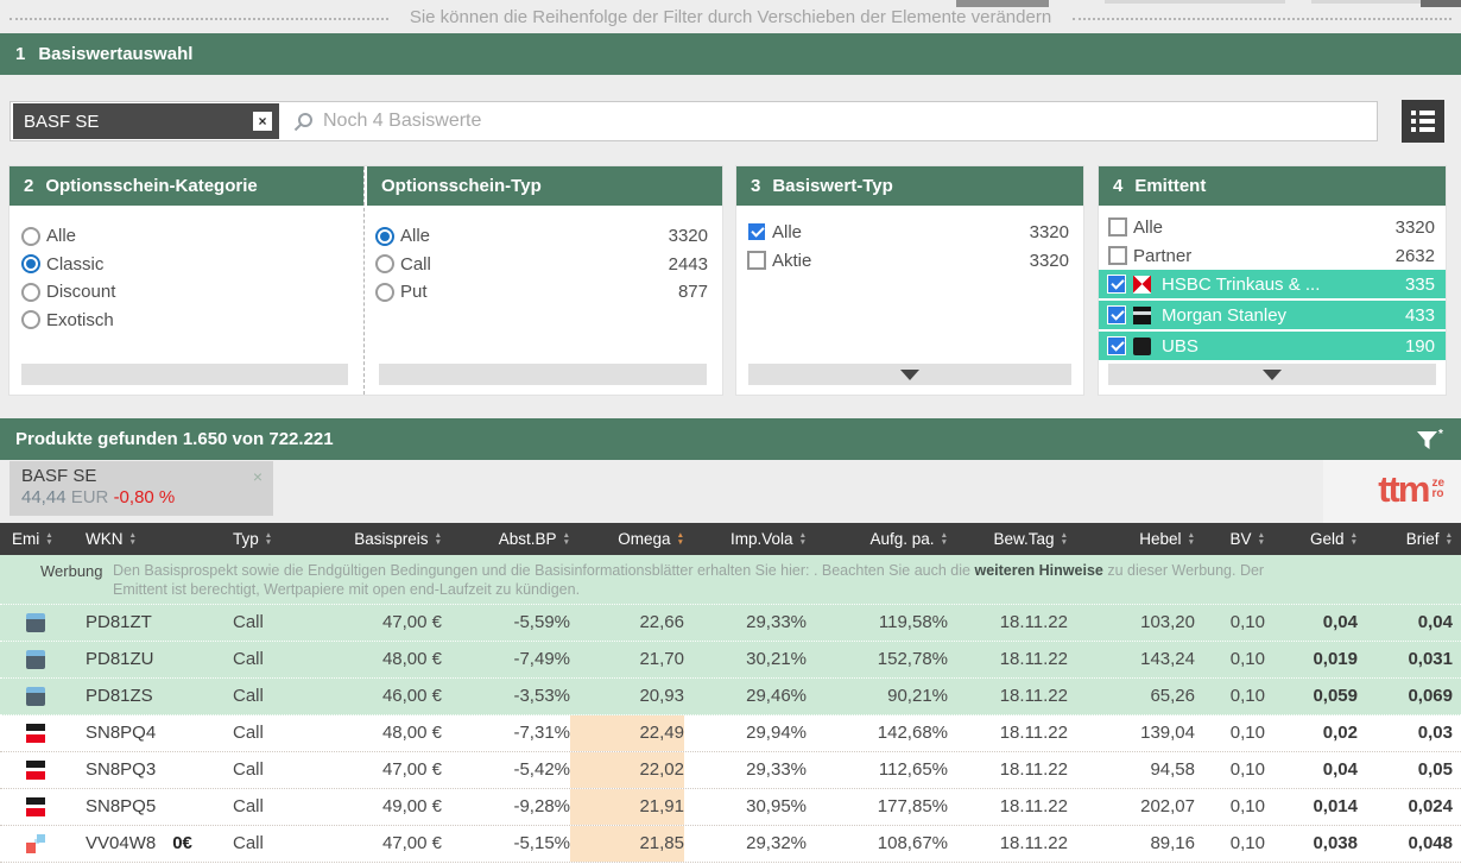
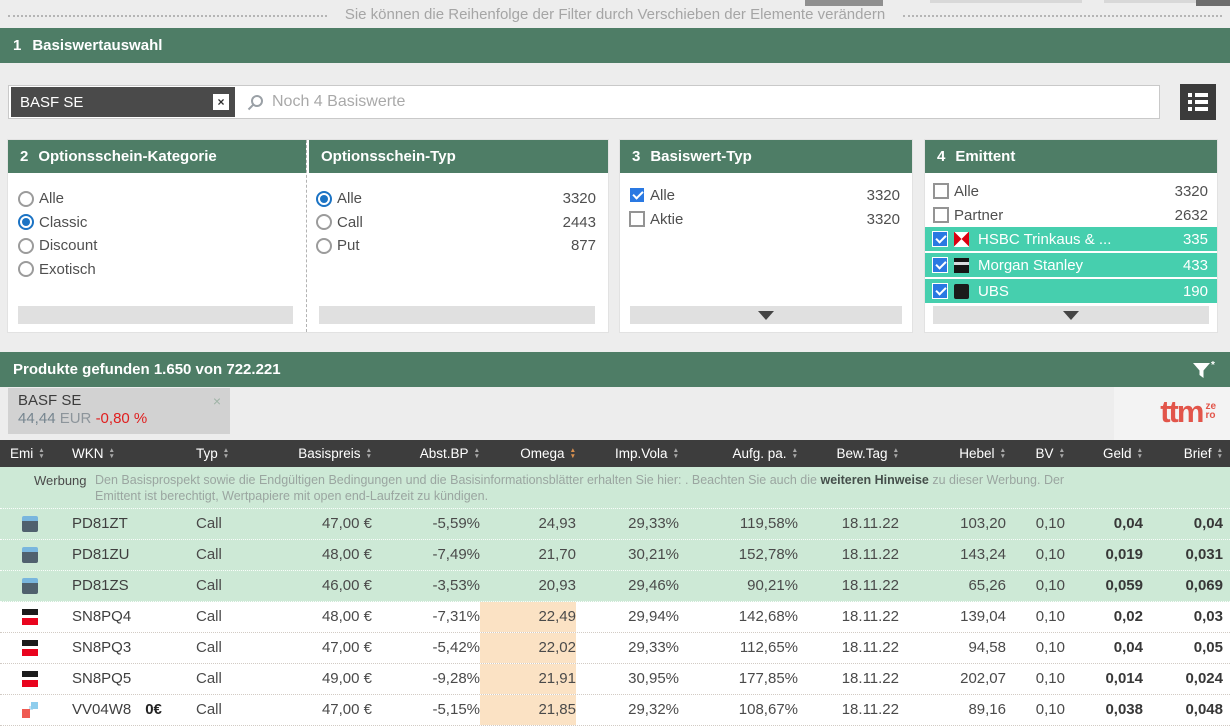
  Sie können die Reihenfolge der Filter durch Verschieben der Elemente verändern
  1
  Basiswertauswahl
  BASF SE
  ×
  Noch 4 Basiswerte
  2
  Optionsschein-Kategorie
  Alle
  Classic
  Discount
  Exotisch
  Optionsschein-Typ
  Alle
  3320
  Call
  2443
  Put
  877
  3
  Basiswert-Typ
  Alle
  3320
  Aktie
  3320
  4
  Emittent
  Alle
  3320
  Partner
  2632
  HSBC Trinkaus & ...
  335
  Morgan Stanley
  433
  UBS
  190
  Produkte gefunden 1.650 von 722.221
  *
  BASF SE
  ×
  44,44 EUR -0,80 %
  ttm
  ze
  ro
  Emi
  WKN
  Typ
  Basispreis
  Abst.BP
  Omega
  Imp.Vola
  Aufg. pa.
  Bew.Tag
  Hebel
  BV
  Geld
  Brief
  Werbung
  Den Basisprospekt sowie die Endgültigen Bedingungen und die Basisinformationsblätter erhalten Sie hier: . Beachten Sie auch die weiteren Hinweise zu dieser Werbung. Der Emittent ist berechtigt, Wertpapiere mit open end-Laufzeit zu kündigen.
  PD81ZT
  Call
  47,00 €
  -5,59%
- 22,66
+ 24,93
  29,33%
  119,58%
  18.11.22
  103,20
  0,10
  0,04
  0,04
  PD81ZU
  Call
  48,00 €
  -7,49%
  21,70
  30,21%
  152,78%
  18.11.22
  143,24
  0,10
  0,019
  0,031
  PD81ZS
  Call
  46,00 €
  -3,53%
  20,93
  29,46%
  90,21%
  18.11.22
  65,26
  0,10
  0,059
  0,069
  SN8PQ4
  Call
  48,00 €
  -7,31%
  22,49
  29,94%
  142,68%
  18.11.22
  139,04
  0,10
  0,02
  0,03
  SN8PQ3
  Call
  47,00 €
  -5,42%
  22,02
  29,33%
  112,65%
  18.11.22
  94,58
  0,10
  0,04
  0,05
  SN8PQ5
  Call
  49,00 €
  -9,28%
  21,91
  30,95%
  177,85%
  18.11.22
  202,07
  0,10
  0,014
  0,024
  VV04W8
  0€
  Call
  47,00 €
  -5,15%
  21,85
  29,32%
  108,67%
  18.11.22
  89,16
  0,10
  0,038
  0,048
